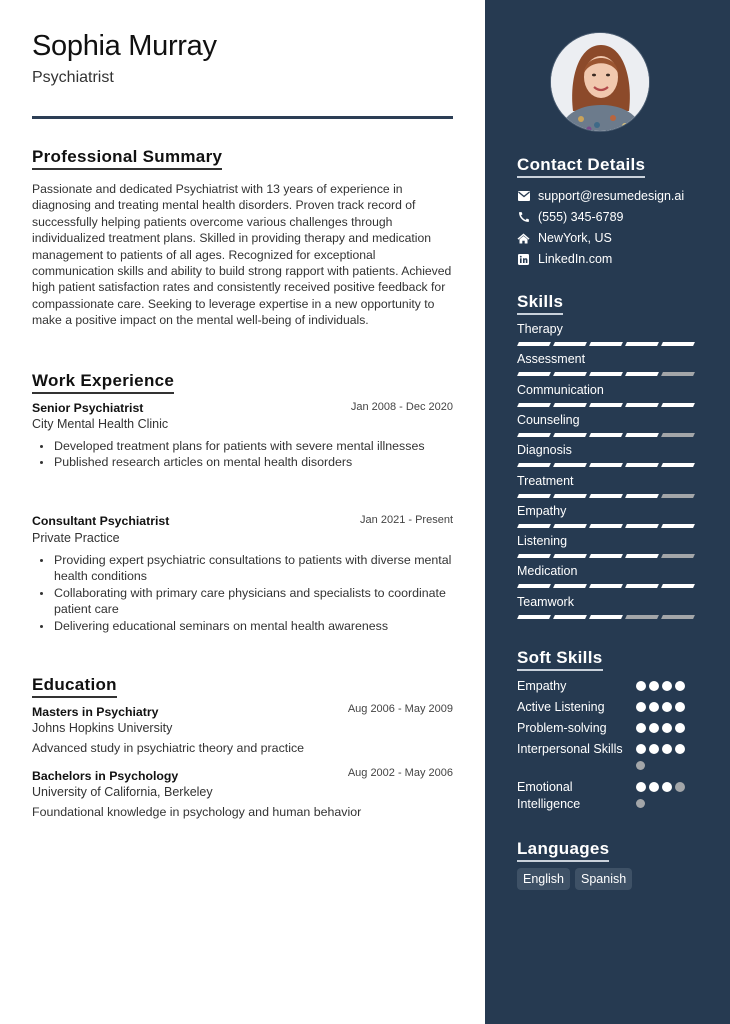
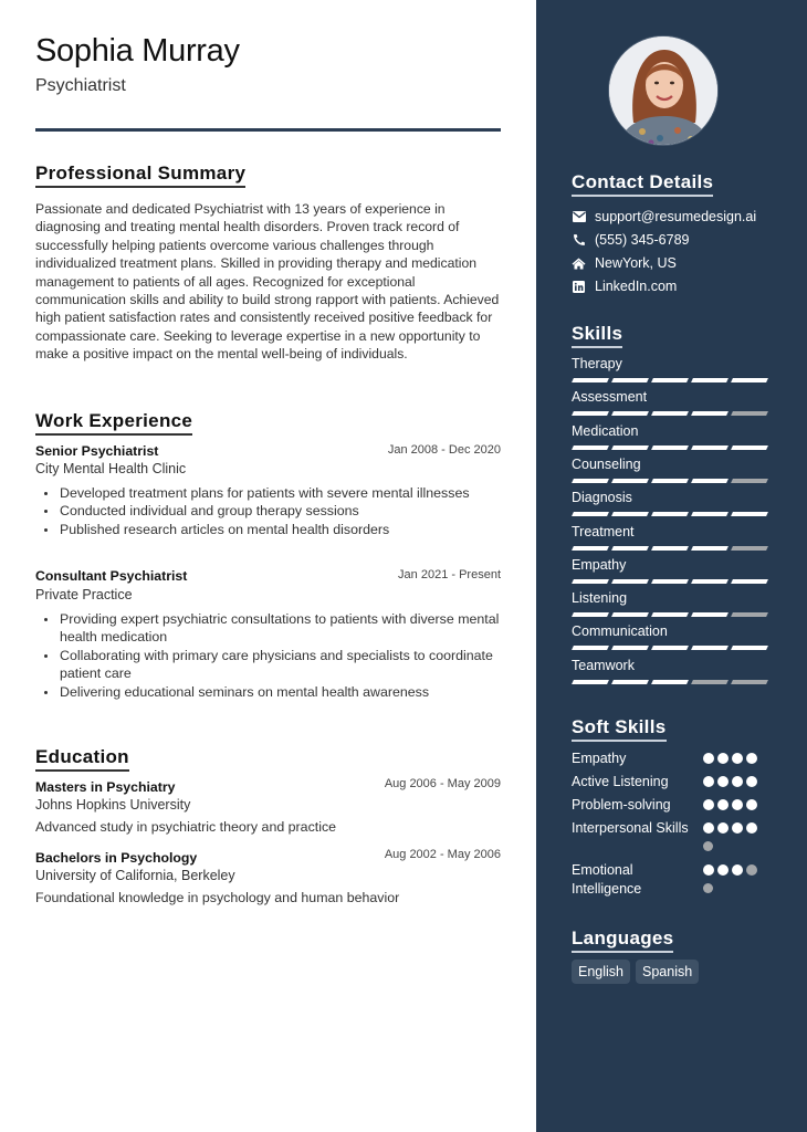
  Sophia Murray
  Psychiatrist
  Professional Summary
  Passionate and dedicated Psychiatrist with 13 years of experience in diagnosing and treating mental health disorders. Proven track record of successfully helping patients overcome various challenges through individualized treatment plans. Skilled in providing therapy and medication management to patients of all ages. Recognized for exceptional communication skills and ability to build strong rapport with patients. Achieved high patient satisfaction rates and consistently received positive feedback for compassionate care. Seeking to leverage expertise in a new opportunity to make a positive impact on the mental well-being of individuals.
  Work Experience
  Senior Psychiatrist
  Jan 2008 - Dec 2020
  City Mental Health Clinic
  Developed treatment plans for patients with severe mental illnesses
+ Conducted individual and group therapy sessions
  Published research articles on mental health disorders
  Consultant Psychiatrist
  Jan 2021 - Present
  Private Practice
- Providing expert psychiatric consultations to patients with diverse mental health conditions
+ Providing expert psychiatric consultations to patients with diverse mental health medication
  Collaborating with primary care physicians and specialists to coordinate patient care
  Delivering educational seminars on mental health awareness
  Education
  Masters in Psychiatry
  Aug 2006 - May 2009
  Johns Hopkins University
  Advanced study in psychiatric theory and practice
  Bachelors in Psychology
  Aug 2002 - May 2006
  University of California, Berkeley
  Foundational knowledge in psychology and human behavior
  Contact Details
  support@resumedesign.ai
  (555) 345-6789
  NewYork, US
  LinkedIn.com
  Skills
  Therapy
  Assessment
- Communication
+ Medication
  Counseling
  Diagnosis
  Treatment
  Empathy
  Listening
- Medication
+ Communication
  Teamwork
  Soft Skills
  Empathy
  Active Listening
  Problem-solving
  Interpersonal Skills
  Emotional Intelligence
  Languages
  English
  Spanish
